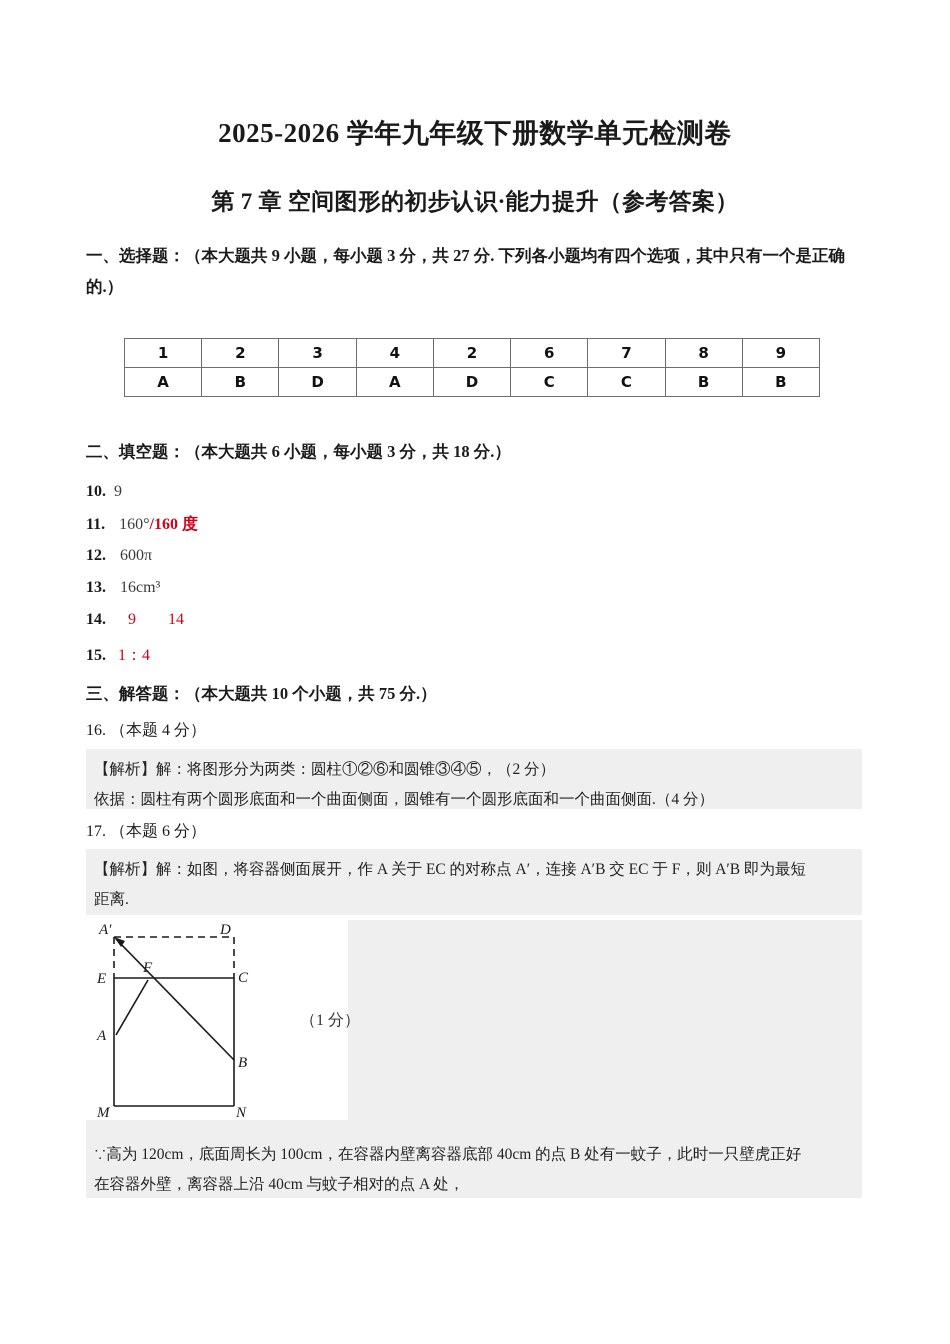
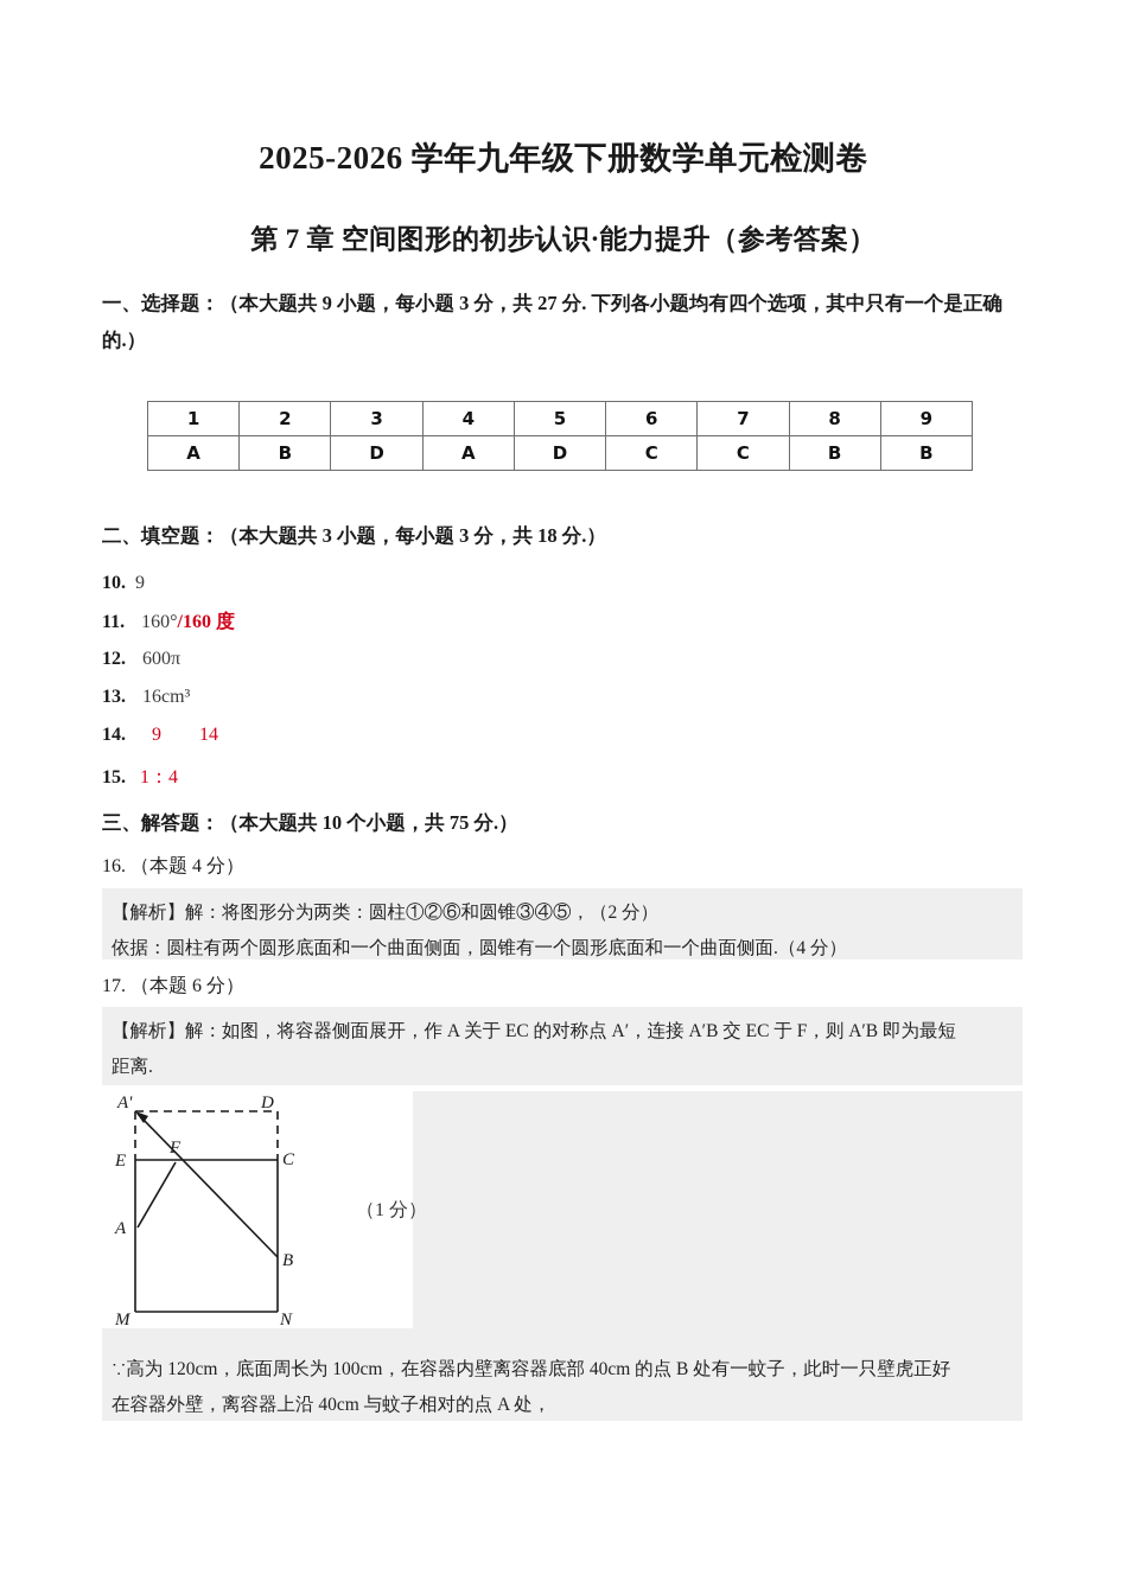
  2025-2026 学年九年级下册数学单元检测卷
  第 7 章 空间图形的初步认识·能力提升（参考答案）
  一、选择题：（本大题共 9 小题，每小题 3 分，共 27 分. 下列各小题均有四个选项，其中只有一个是正确
  的.）
- 1	2	3	4	2	6	7	8	9
+ 1	2	3	4	5	6	7	8	9
  A	B	D	A	D	C	C	B	B
- 二、填空题：（本大题共 6 小题，每小题 3 分，共 18 分.）
+ 二、填空题：（本大题共 3 小题，每小题 3 分，共 18 分.）
  10. 9
  11. 160°/160 度
  12. 600π
  13. 16cm³
  14. 9 14
  15. 1：4
  三、解答题：（本大题共 10 个小题，共 75 分.）
  16. （本题 4 分）
  【解析】解：将图形分为两类：圆柱①②⑥和圆锥③④⑤，（2 分）
  依据：圆柱有两个圆形底面和一个曲面侧面，圆锥有一个圆形底面和一个曲面侧面.（4 分）
  17. （本题 6 分）
  【解析】解：如图，将容器侧面展开，作 A 关于 EC 的对称点 A′，连接 A′B 交 EC 于 F，则 A′B 即为最短
  距离.
  A'
  D
  E
  F
  C
  A
  B
  M
  N
  （1 分）
  ∵高为 120cm，底面周长为 100cm，在容器内壁离容器底部 40cm 的点 B 处有一蚊子，此时一只壁虎正好
  在容器外壁，离容器上沿 40cm 与蚊子相对的点 A 处，
